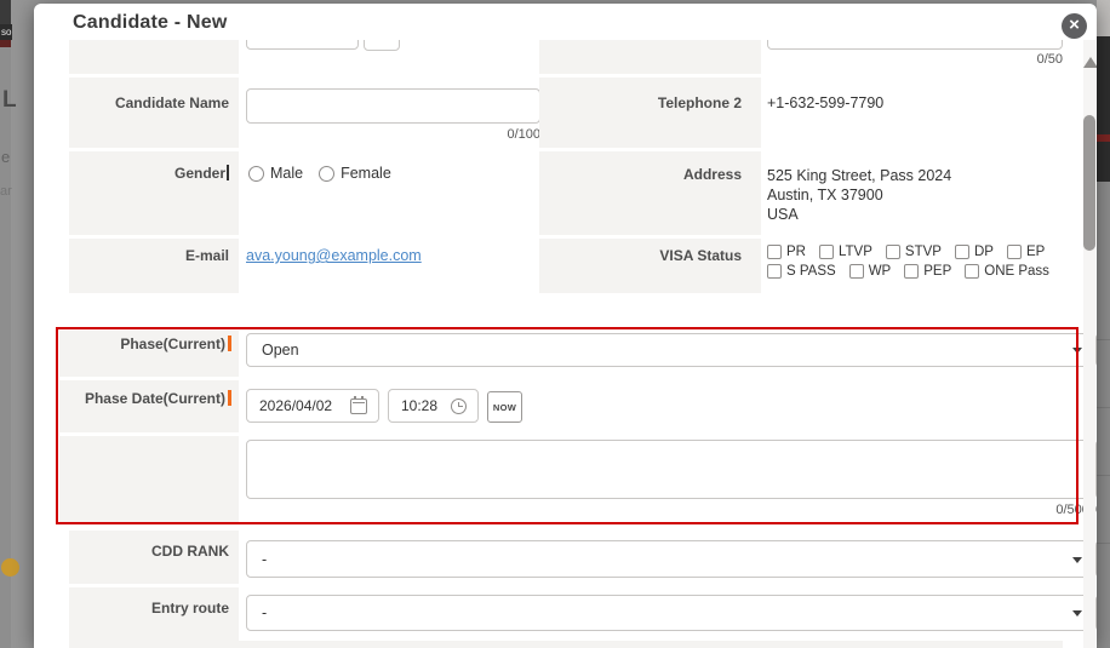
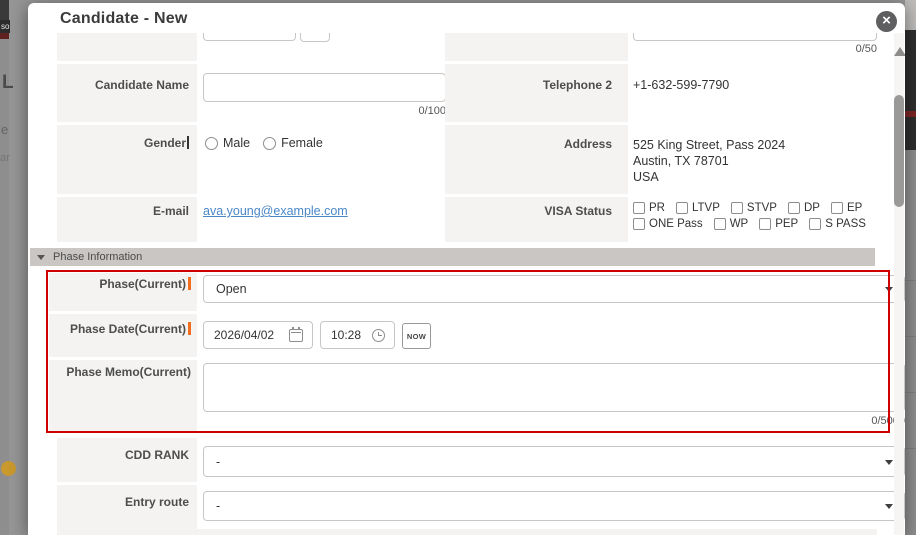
  so
  L
  e
  ar
  Candidate - New
  ×
  0/50
  Candidate Name
  0/100
  Telephone 2
  +1-632-599-7790
  Gender
  Male
  Female
  Address
  525 King Street, Pass 2024
- Austin, TX 37900
+ Austin, TX 78701
  USA
  E-mail
  ava.young@example.com
  VISA Status
  PR
  LTVP
  STVP
  DP
  EP
- S PASS
+ ONE Pass
  WP
  PEP
- ONE Pass
+ S PASS
+ Phase Information
  Phase(Current)
  Open
  Phase Date(Current)
  2026/04/02
  10:28
  NOW
+ Phase Memo(Current)
  CDD RANK
  -
  Entry route
  -
